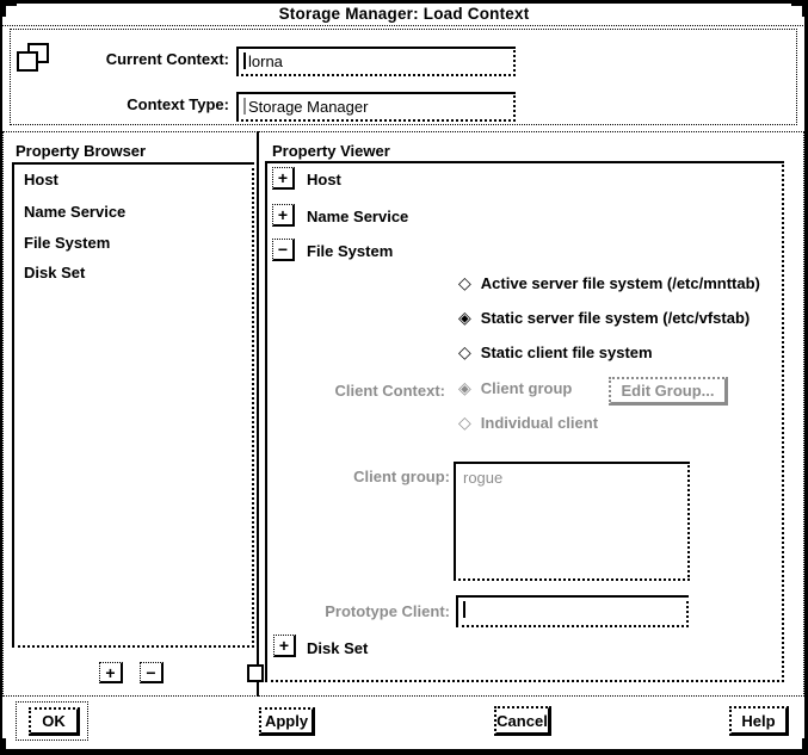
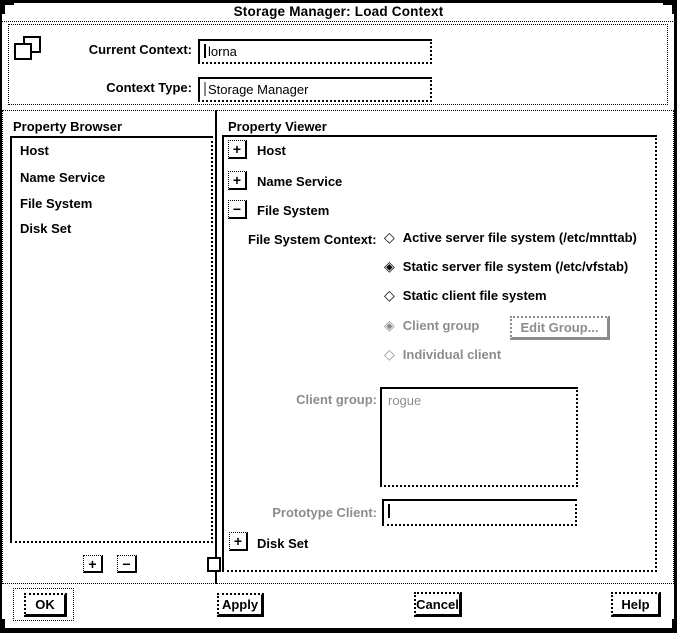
  Storage Manager: Load Context
  Current Context:
  lorna
  Context Type:
  Storage Manager
  Property Browser
  Host
  Name Service
  File System
  Disk Set
  +
  −
  Property Viewer
  +
  Host
  +
  Name Service
  −
  File System
+ File System Context:
  ◇
  Active server file system (/etc/mnttab)
  ◈
  Static server file system (/etc/vfstab)
  ◇
  Static client file system
- Client Context:
  ◈
  Client group
  ◇
  Individual client
  Edit Group...
  Client group:
  rogue
  Prototype Client:
  +
  Disk Set
  OK
  Apply
  Cancel
  Help
